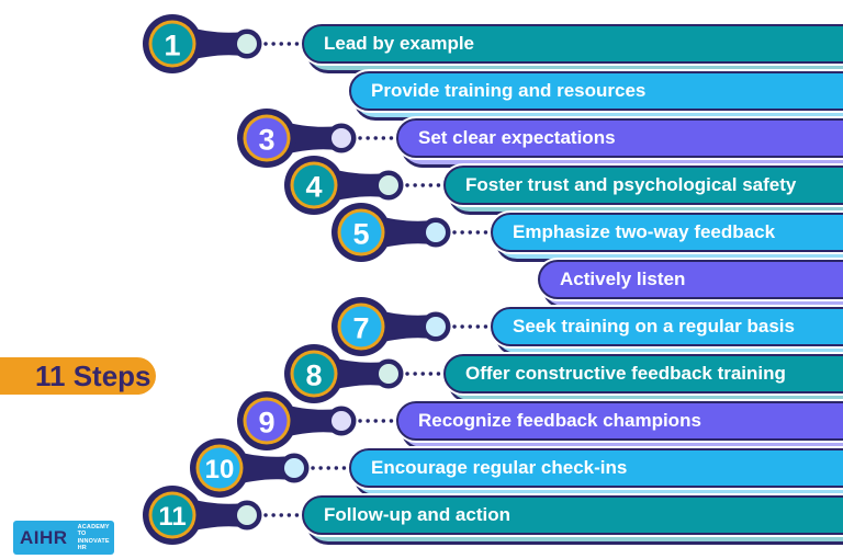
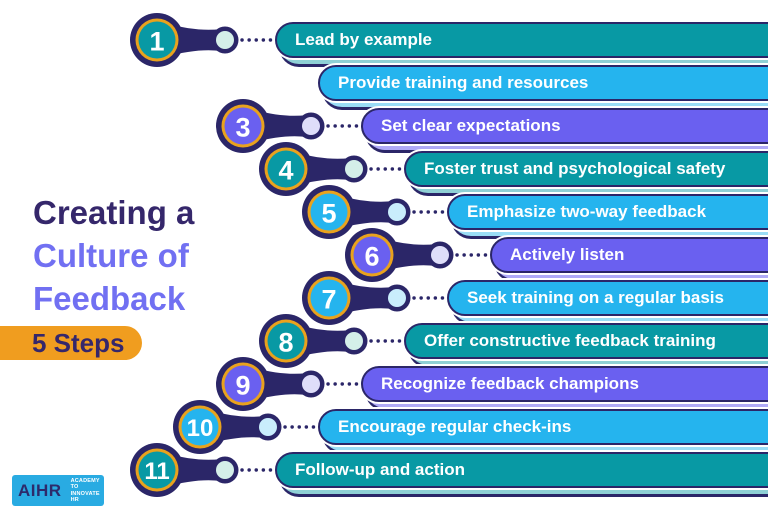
  1
  3
  4
  5
+ 6
  7
  8
  9
  10
  11
  Lead by example
  Provide training and resources
  Set clear expectations
  Foster trust and psychological safety
  Emphasize two-way feedback
  Actively listen
  Seek training on a regular basis
  Offer constructive feedback training
  Recognize feedback champions
  Encourage regular check-ins
  Follow-up and action
+ Creating a
+ Culture of
+ Feedback
- 11 Steps
+ 5 Steps
  AIHR
